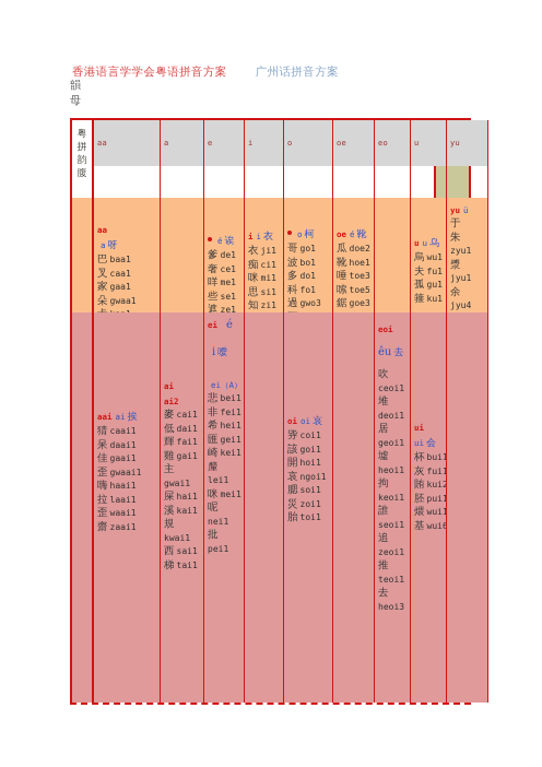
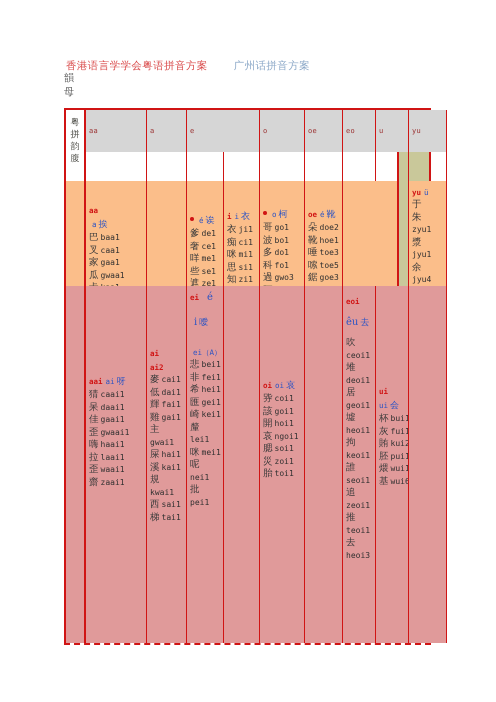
  香港语言学学会粤语拼音方案 广州话拼音方案
  韻
  母
  粤
  拼
  韵
  腹
  aa
  a
  e
- i
  o
  oe
  eo
  u
  yu
  aa
- a 呀
+ a 挨
  巴 baa1
  叉 caa1
  家 gaa1
- 朵 gwaa1
+ 瓜 gwaa1
  é 诶
  爹 de1
  奢 ce1
  咩 me1
  些 se1
  遮 ze1
  i i 衣
  衣 ji1
  痴 ci1
  咪 mi1
  思 si1
  知 zi1
  o 柯
  哥 go1
  波 bo1
  多 do1
  科 fo1
  過 gwo3
  oe é 靴
- 瓜 doe2
+ 朵 doe2
  靴 hoe1
  唾 toe3
  嗦 toe5
  鋸 goe3
- u u 乌
- 烏 wu1
- 夫 fu1
- 孤 gu1
- 箍 ku1
  yu ü
  于
  朱
  zyu1
  漿
  jyu1
  余
  jyu4
- aai ai 挨
+ aai ai 呀
  猜 caai1
  呆 daai1
  佳 gaai1
  歪 gwaai1
  嗨 haai1
  拉 laai1
  歪 waai1
  齋 zaai1
  ai
  ai2
  麥 cai1
  低 dai1
  輝 fai1
  雞 gai1
  主
  gwai1
  屎 hai1
  溪 kai1
  規
  kwai1
  西 sai1
  梯 tai1
  ei é
  i 噯
  ei（A）
  悲 bei1
  非 fei1
  希 hei1
  匯 gei1
  崎 kei1
  釐
  lei1
  咪 mei1
  呢
  nei1
  批
  pei1
  oi oi 哀
  哛 coi1
  該 goi1
  開 hoi1
  哀 ngoi1
  腮 soi1
  災 zoi1
  胎 toi1
  eoi
  êu 去
  吹
  ceoi1
  堆
  deoi1
  居
  geoi1
  墟
  heoi1
  拘
  keoi1
  誰
  seoi1
  追
  zeoi1
  推
  teoi1
  去
  heoi3
  ui
  ui 会
  杯 bui
  灰 fui
  賄 kui
  胚 pui
  煨 wui
  基 wui
